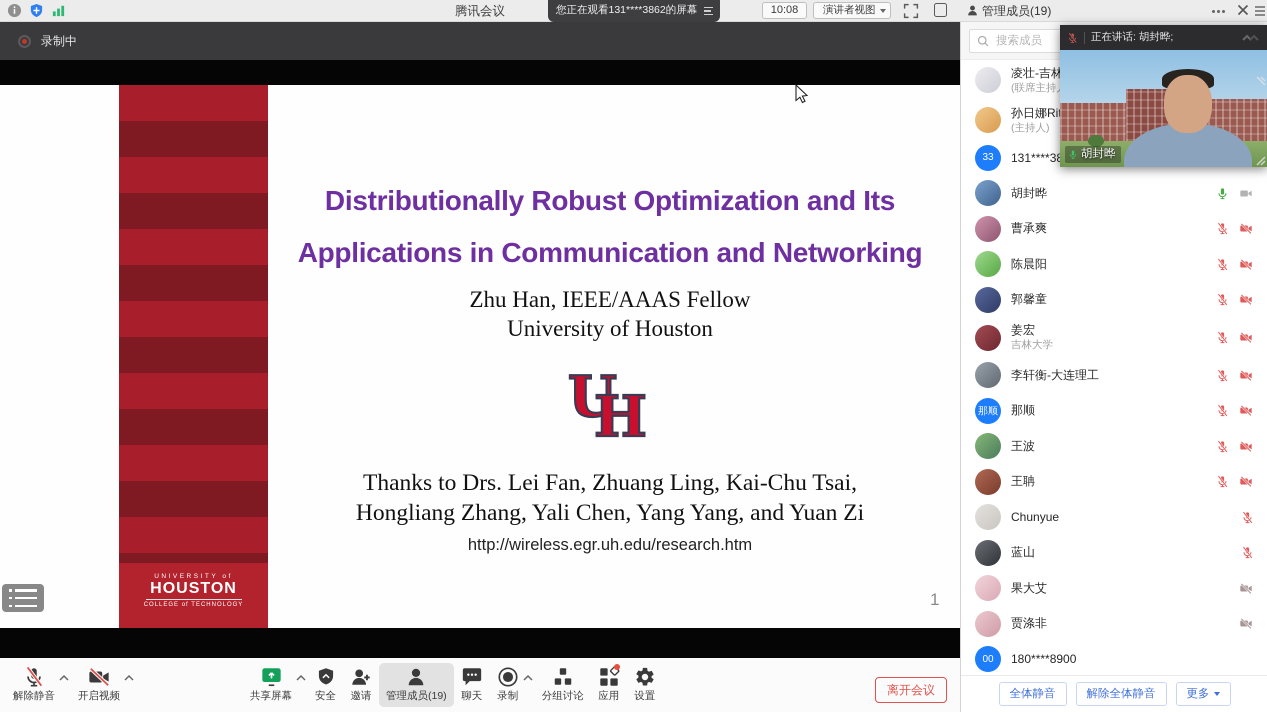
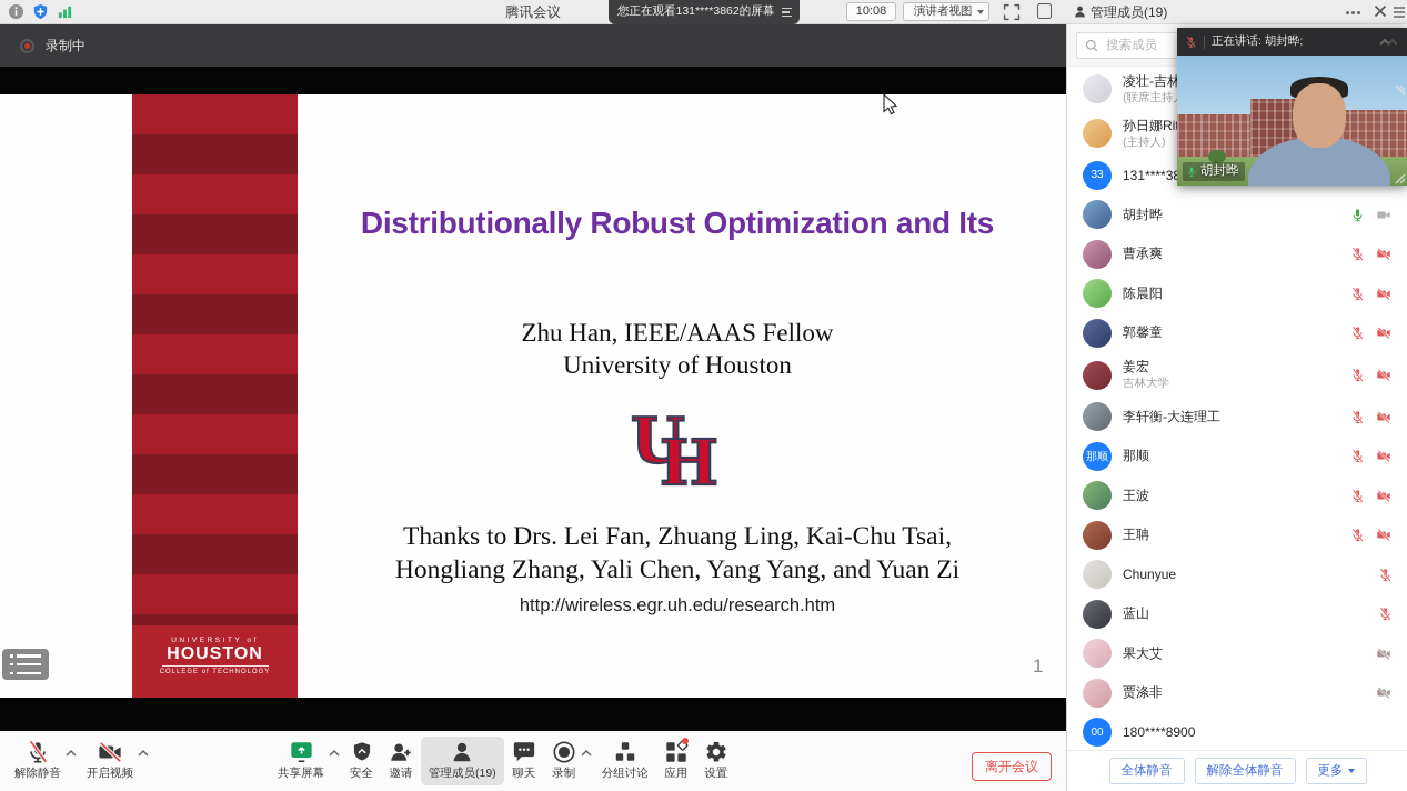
  腾讯会议
  您正在观看131****3862的屏幕
  10:08
  演讲者视图
  管理成员(19)
  录制中
  HOUSTON
  Distributionally Robust Optimization and Its
- Applications in Communication and Networking
  Zhu Han, IEEE/AAAS Fellow
  University of Houston
  U
  H
  Thanks to Drs. Lei Fan, Zhuang Ling, Kai-Chu Tsai,
  Hongliang Zhang, Yali Chen, Yang Yang, and Yuan Zi
  http://wireless.egr.uh.edu/research.htm
  1
  解除静音
  开启视频
  共享屏幕
  安全
  邀请
  管理成员(19)
  聊天
  录制
  分组讨论
  应用
  设置
  离开会议
  搜索成员
  凌壮-吉林
  (联席主持
  孙日娜Ri
  (主持人)
  33
  131****3
  胡封晔
  曹承爽
  陈晨阳
  郭馨童
  姜宏
  吉林大学
  李轩衡-大连理工
  那顺
  那顺
  王波
  王聃
  Chunyue
  蓝山
  果大艾
  贾涤非
  00
  180****8900
  全体静音
  解除全体静音
  更多
  正在讲话: 胡封晔;
  胡封晔
